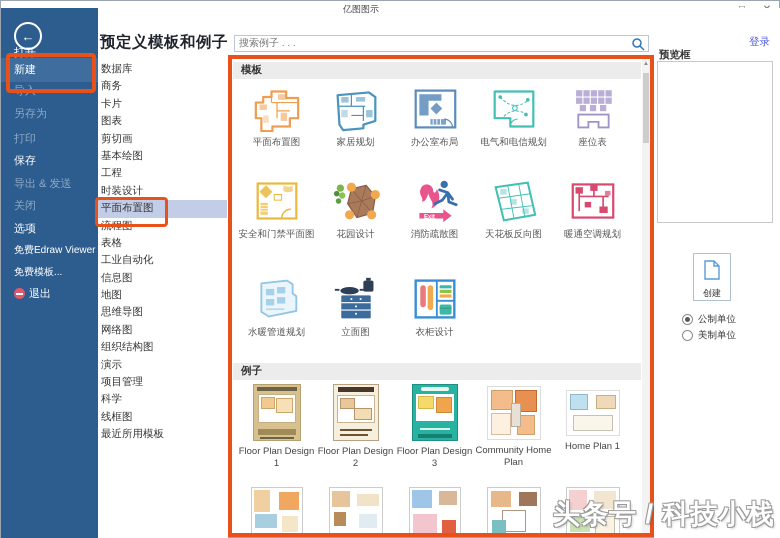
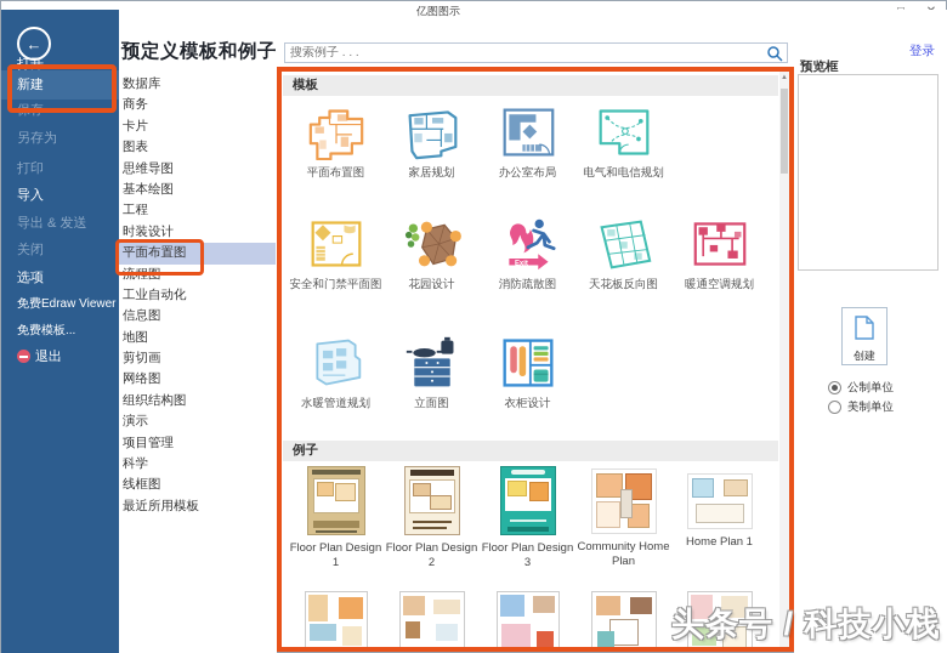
  亿图图示
  ←
  打开
  新建
- 导入
+ 保存
  另存为
  打印
- 保存
+ 导入
  导出 & 发送
  关闭
  选项
  免费Edraw Viewer
  免费模板...
  退出
  预定义模板和例子
  数据库
  商务
  卡片
  图表
- 剪切画
+ 思维导图
  基本绘图
  工程
  时装设计
  平面布置图
  流程图
- 表格
  工业自动化
  信息图
  地图
- 思维导图
+ 剪切画
  网络图
  组织结构图
  演示
  项目管理
  科学
  线框图
  最近所用模板
  搜索例子 . . .
  模板
  平面布置图
  家居规划
  办公室布局
  电气和电信规划
- 座位表
  安全和门禁平面图
  花园设计
  消防疏散图
  天花板反向图
  暖通空调规划
  水暖管道规划
  立面图
  衣柜设计
  例子
  Floor Plan Design 1
  Floor Plan Design 2
  Floor Plan Design 3
  Community Home Plan
  Home Plan 1
  登录
  预览框
  创建
  公制单位
  美制单位
  头条号 / 科技小栈
